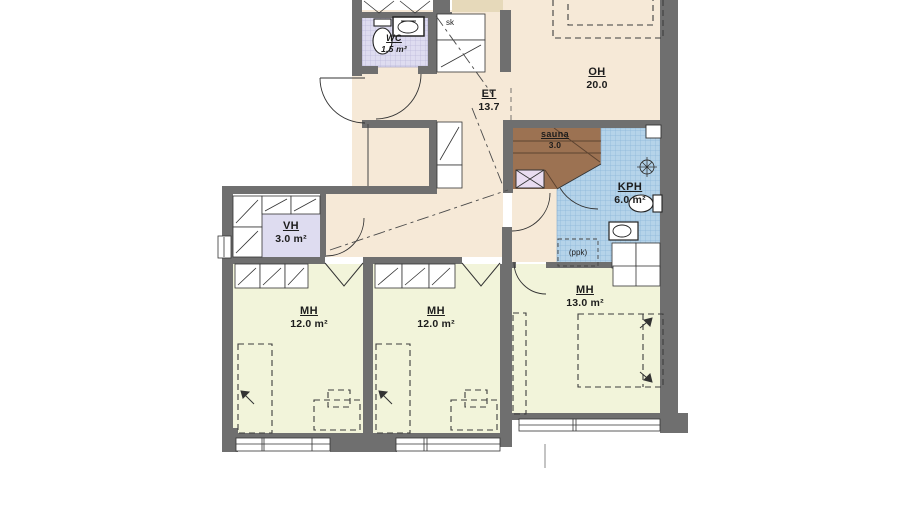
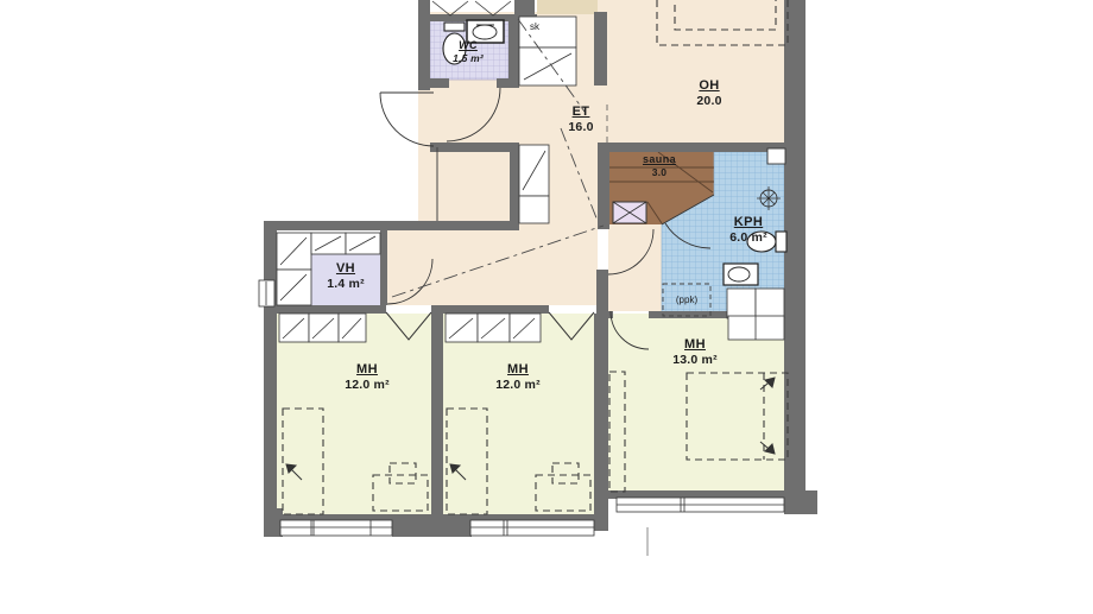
  WC
  1.5 m²
  sk
  ET
- 13.7
+ 16.0
  OH
  20.0
  sauna
  3.0
  KPH
  6.0 m²
  (ppk)
  VH
- 3.0 m²
+ 1.4 m²
  MH
  12.0 m²
  MH
  12.0 m²
  MH
  13.0 m²
